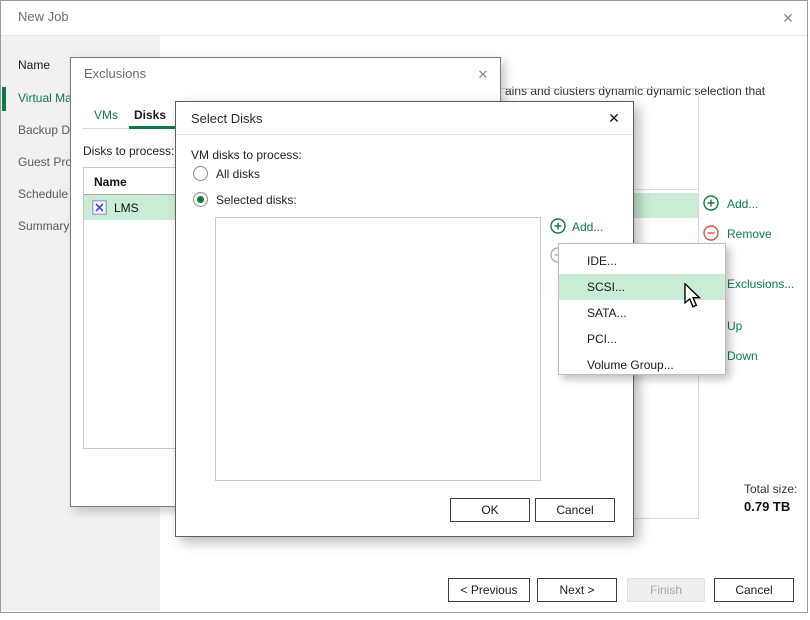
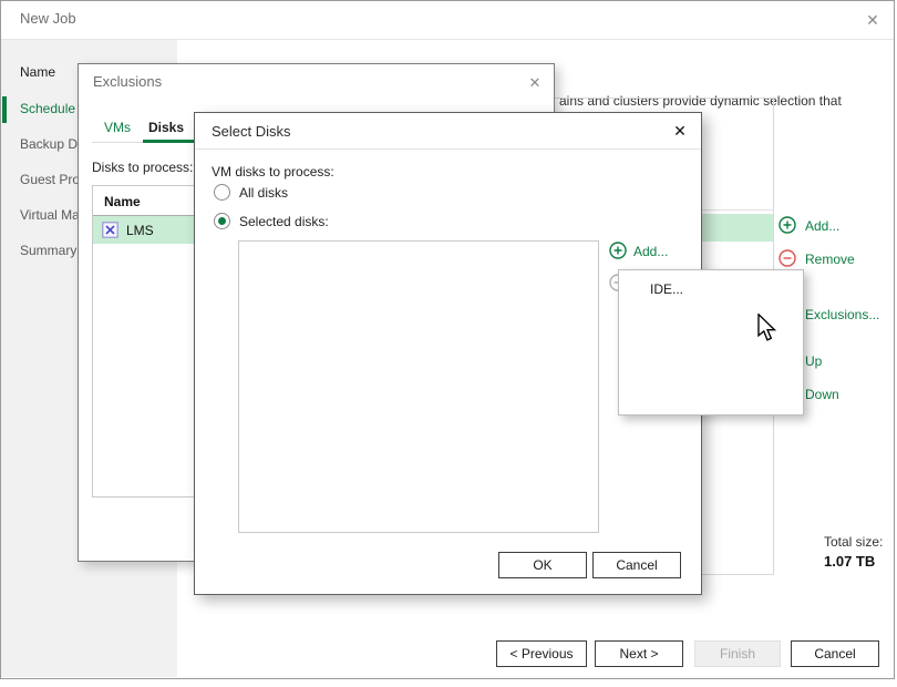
  New Job
  ✕
  Name
- Virtual Ma
+ Schedule
  Backup D
  Guest Pro
- Schedule
+ Virtual Ma
  Summary
- ains and clusters dynamic dynamic selection that
+ ains and clusters provide dynamic selection that
  Add...
  Remove
  Exclusions...
  Up
  Down
  Total size:
- 0.79 TB
+ 1.07 TB
  < Previous
  Next >
  Finish
  Cancel
  Exclusions
  ✕
  VMs
  Disks
  Disks to process:
  Name
  LMS
  Select Disks
  ✕
  VM disks to process:
  All disks
  Selected disks:
  Add...
  OK
  Cancel
  IDE...
- SCSI...
- SATA...
- PCI...
- Volume Group...
